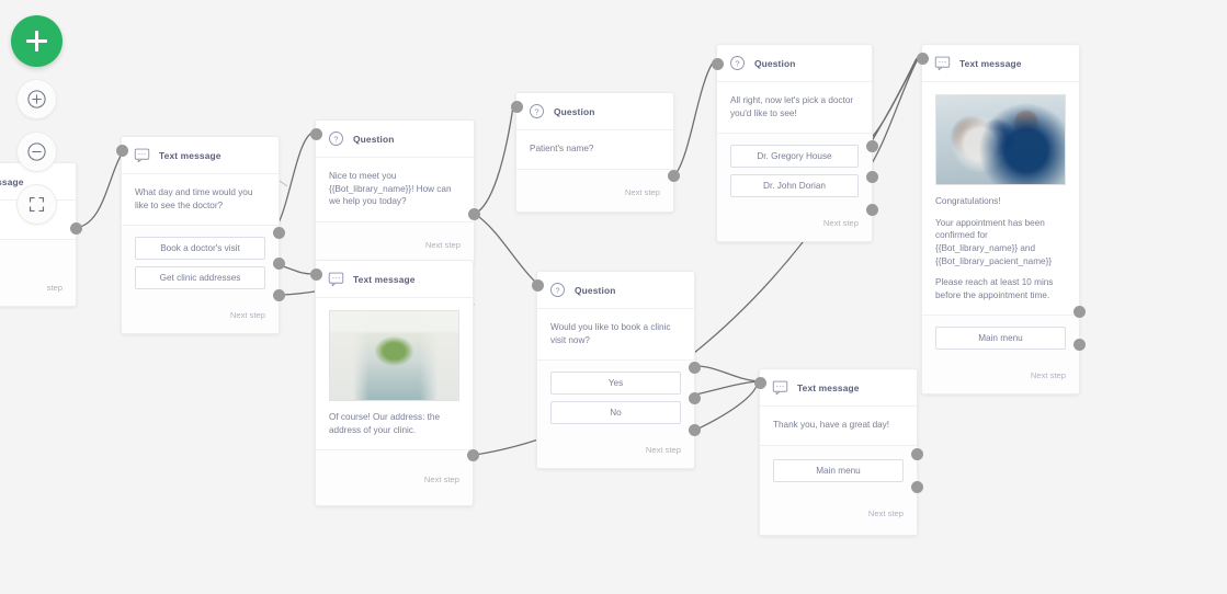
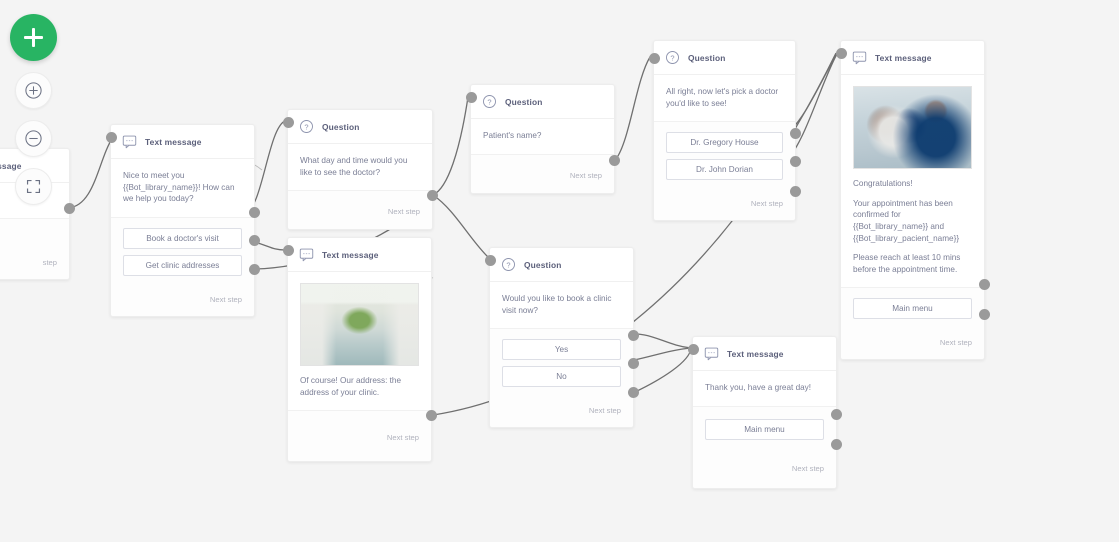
  step
  Text message
- What day and time would you like to see the doctor?
+ Nice to meet you {{Bot_library_name}}! How can we help you today?
  Book a doctor's visit
  Get clinic addresses
  Next step
  ?
  Question
- Nice to meet you {{Bot_library_name}}! How can we help you today?
+ What day and time would you like to see the doctor?
  Next step
  ?
  Question
  Patient's name?
  Next step
  ?
  Question
  All right, now let's pick a doctor you'd like to see!
  Dr. Gregory House
  Dr. John Dorian
  Next step
  Text message
  Congratulations!
  Your appointment has been confirmed for {{Bot_library_name}} and {{Bot_library_pacient_name}}
  Please reach at least 10 mins before the appointment time.
  Main menu
  Next step
  Text message
  Of course! Our address: the address of your clinic.
  Next step
  ?
  Question
  Would you like to book a clinic visit now?
  Yes
  No
  Next step
  Text message
  Thank you, have a great day!
  Main menu
  Next step
